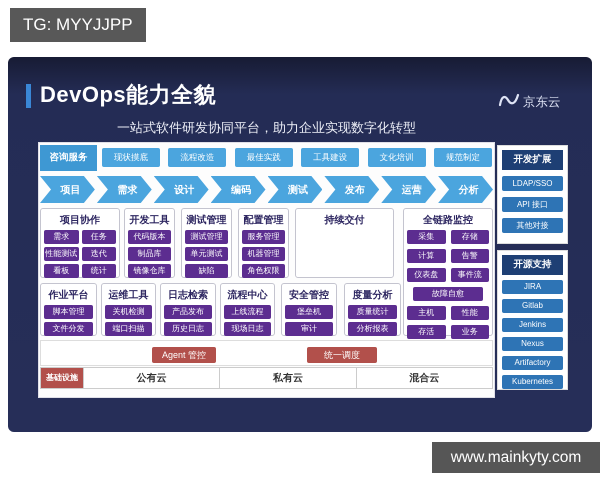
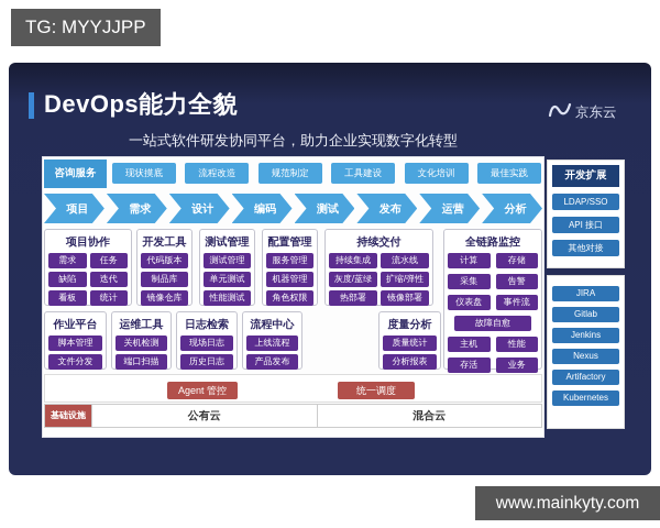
  TG: MYYJJPP
  DevOps能力全貌
  京东云
  一站式软件研发协同平台，助力企业实现数字化转型
  咨询服务
  现状摸底
  流程改造
- 最佳实践
+ 规范制定
  工具建设
  文化培训
- 规范制定
+ 最佳实践
  项目
  需求
  设计
  编码
  测试
  发布
  运营
  分析
  项目协作
  需求
  任务
- 性能测试
+ 缺陷
  迭代
  看板
  统计
  开发工具
  代码版本
  制品库
  镜像仓库
  测试管理
  测试管理
  单元测试
- 缺陷
+ 性能测试
  配置管理
  服务管理
  机器管理
  角色权限
  持续交付
+ 持续集成
+ 流水线
+ 灰度/蓝绿
+ 扩缩/弹性
+ 热部署
+ 镜像部署
  全链路监控
- 采集
+ 计算
  存储
- 计算
+ 采集
  告警
  仪表盘
  事件流
  故障自愈
  主机
  性能
  存活
  业务
  作业平台
  脚本管理
  文件分发
  运维工具
  关机检测
  端口扫描
  日志检索
- 产品发布
+ 现场日志
  历史日志
  流程中心
  上线流程
- 现场日志
+ 产品发布
- 安全管控
- 堡垒机
- 审计
  度量分析
  质量统计
  分析报表
  Agent 管控
  统一调度
  基础设施
  公有云
- 私有云
  混合云
  开发扩展
  LDAP/SSO
  API 接口
  其他对接
- 开源支持
  JIRA
  Gitlab
  Jenkins
  Nexus
  Artifactory
  Kubernetes
  www.mainkyty.com
